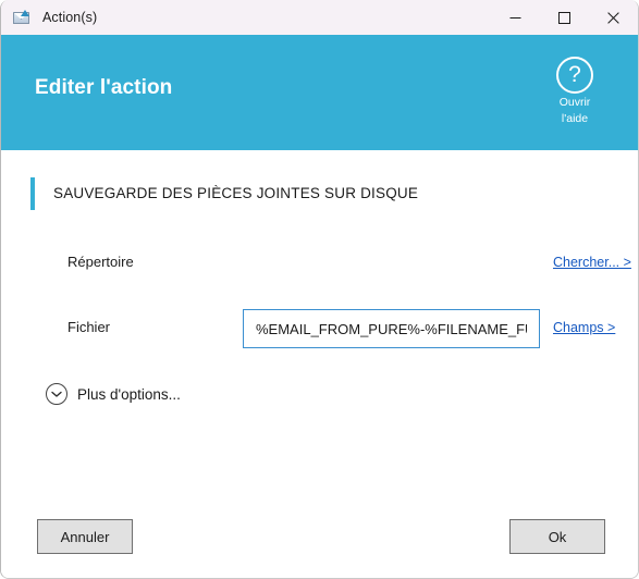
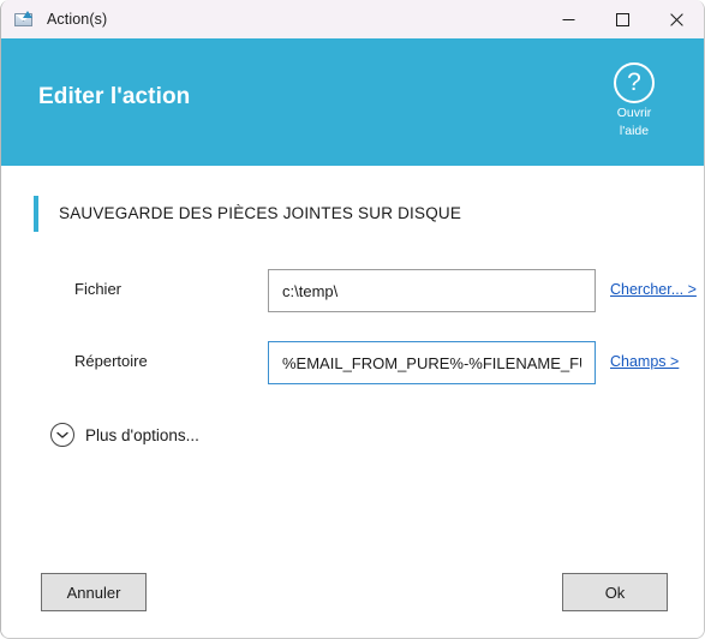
  Action(s)
  Editer l'action
  ?
  Ouvrir
  l'aide
  SAUVEGARDE DES PIÈCES JOINTES SUR DISQUE
- Répertoire
+ Fichier
+ c:\temp\
  Chercher... >
- Fichier
+ Répertoire
  %EMAIL_FROM_PURE%-%FILENAME_F
  Champs >
  Plus d'options...
  Annuler
  Ok
